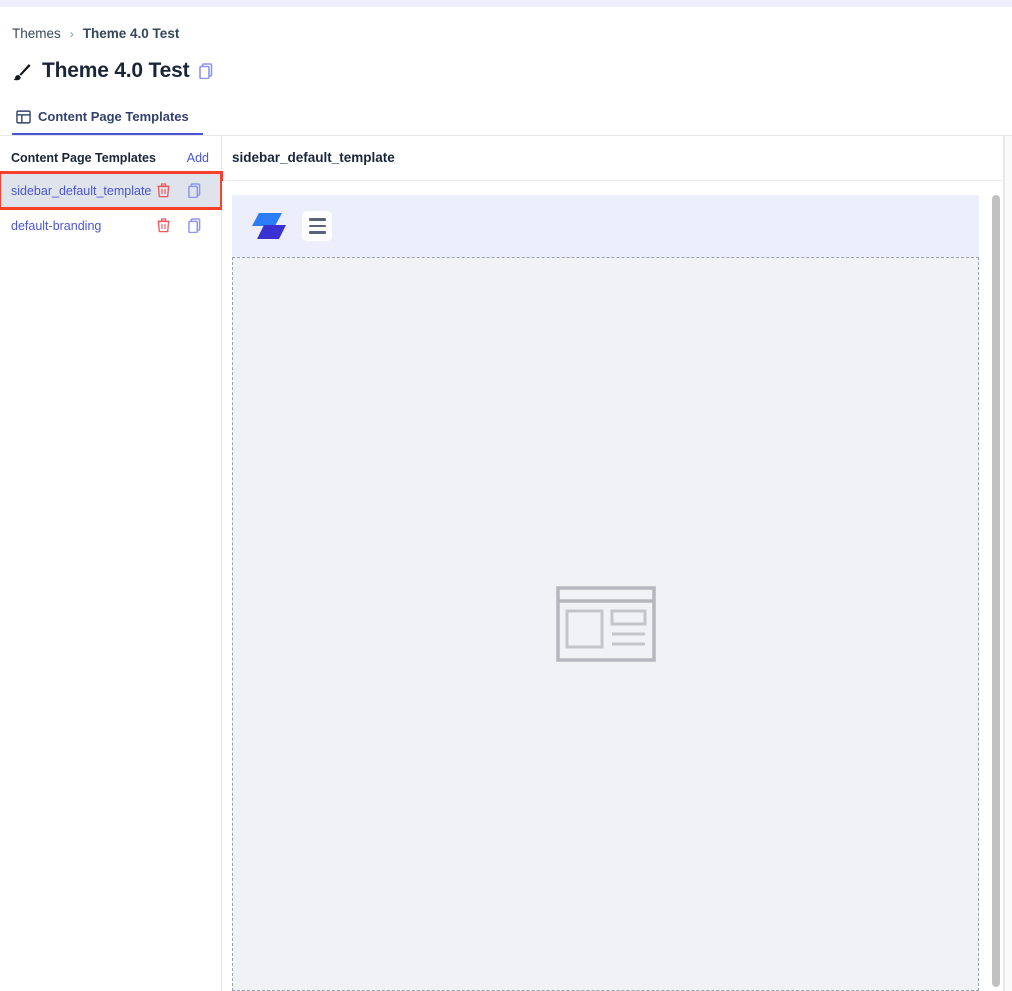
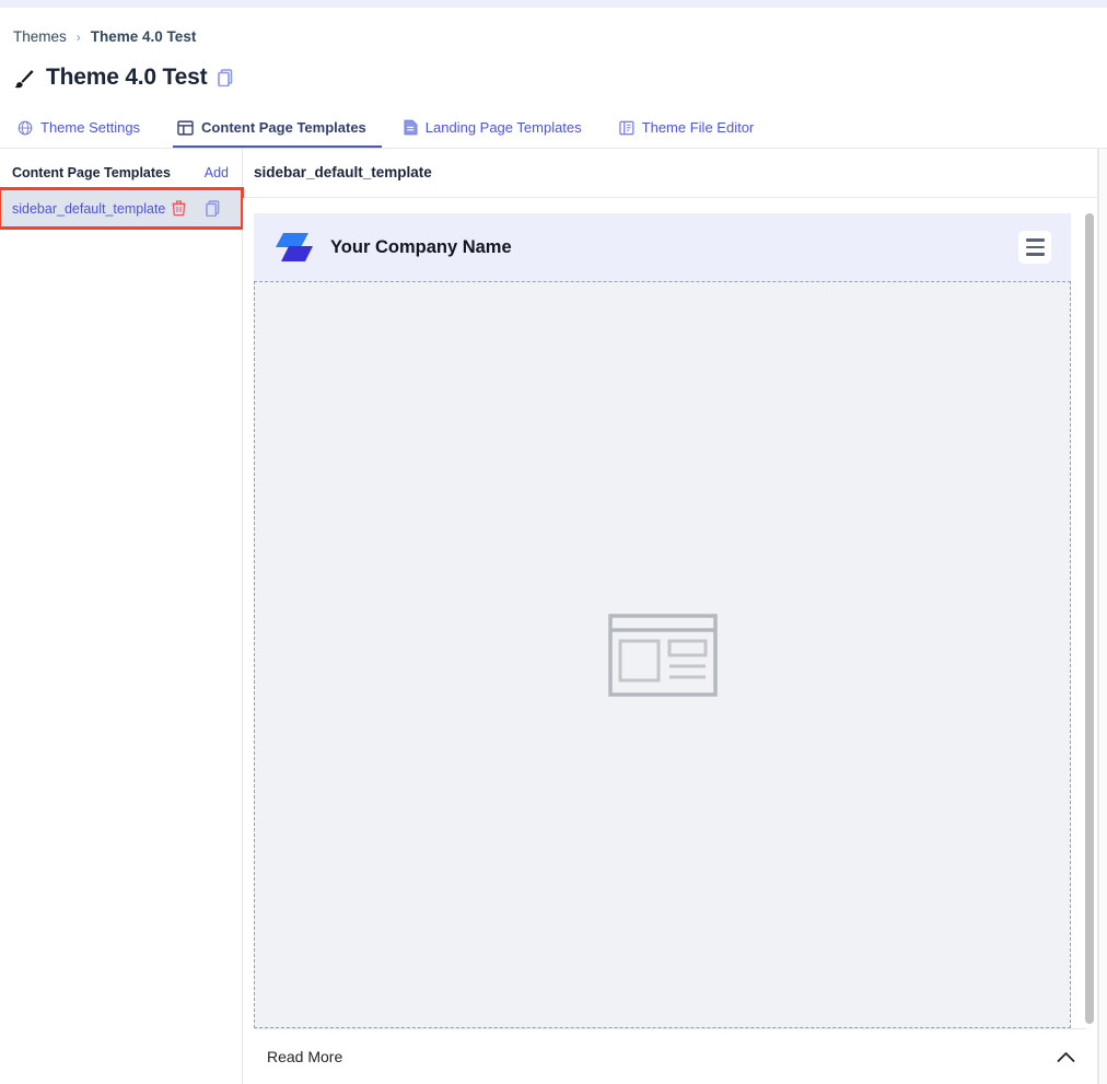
  Themes
  ›
  Theme 4.0 Test
  Theme 4.0 Test
+ Theme Settings
  Content Page Templates
+ Landing Page Templates
+ Theme File Editor
  Content Page Templates
  Add
  sidebar_default_template
- default-branding
  sidebar_default_template
+ Your Company Name
+ Read More
